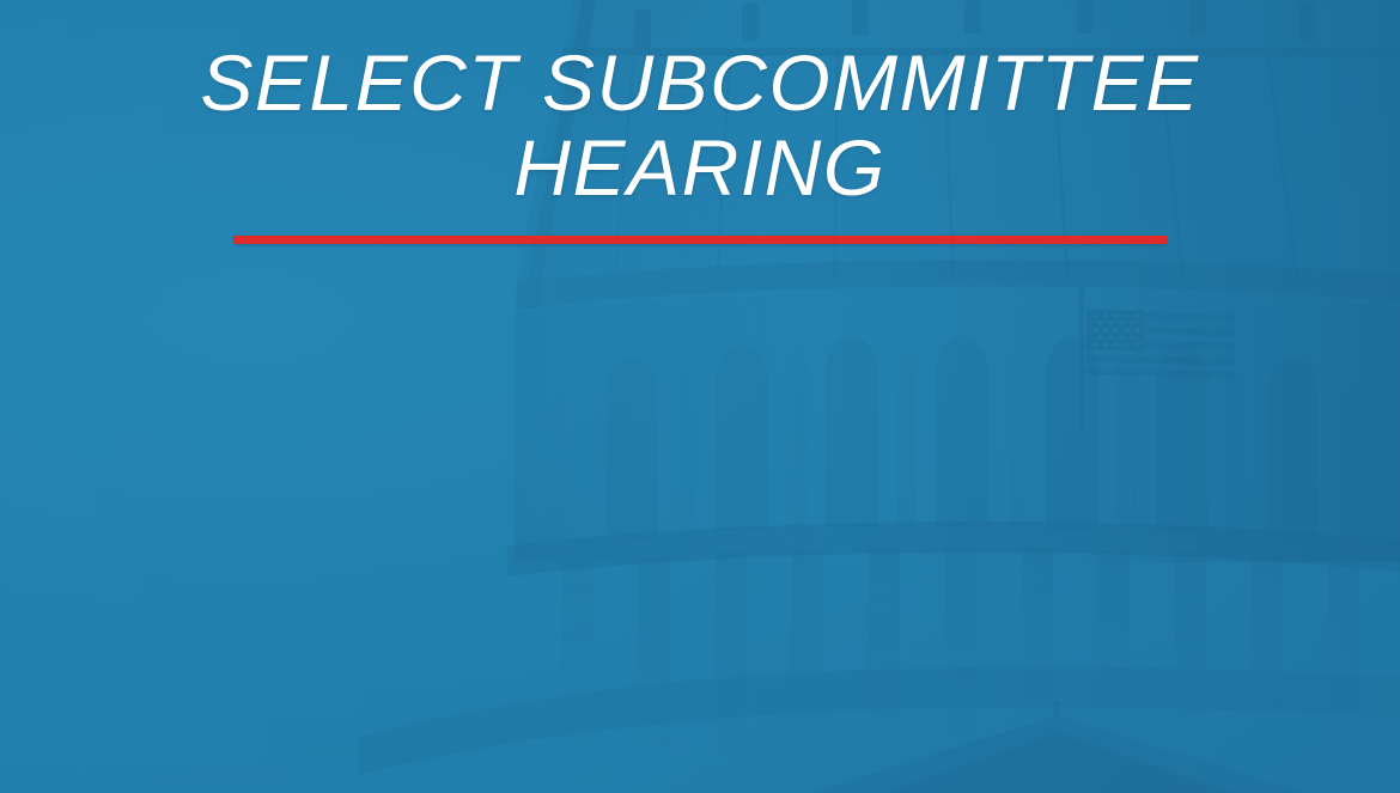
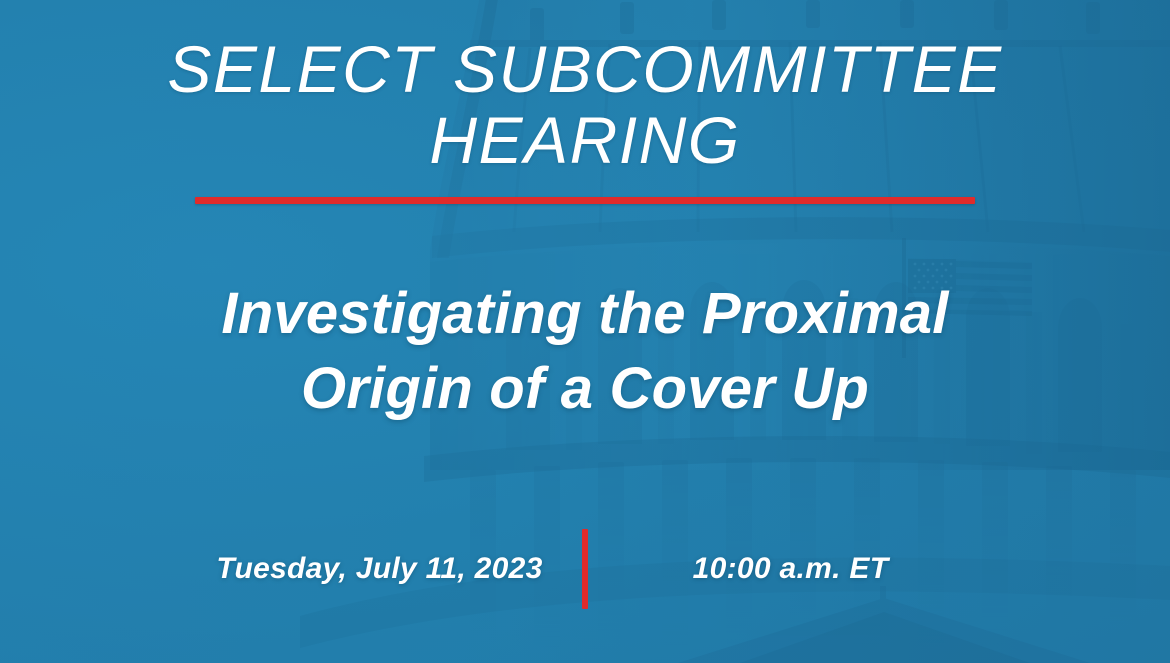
  SELECT SUBCOMMITTEE
  HEARING
+ Investigating the Proximal
+ Origin of a Cover Up
+ Tuesday, July 11, 2023
+ 10:00 a.m. ET
